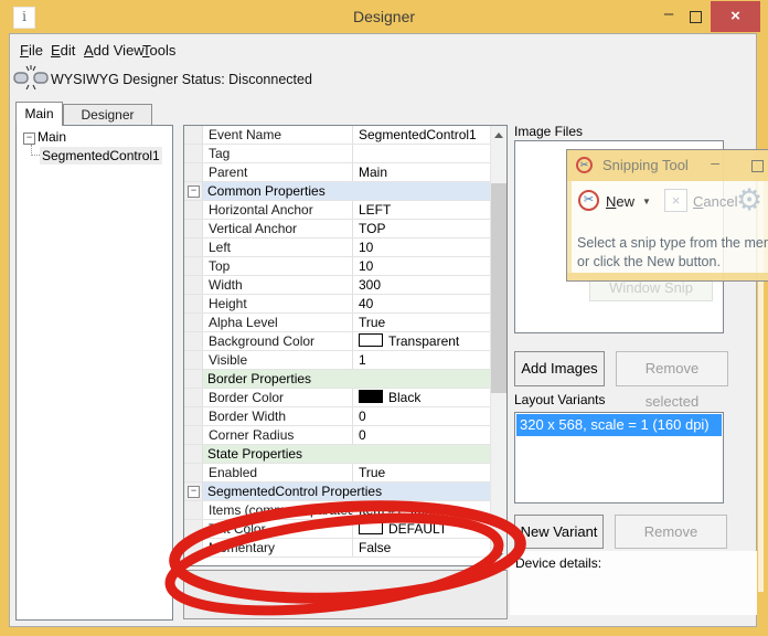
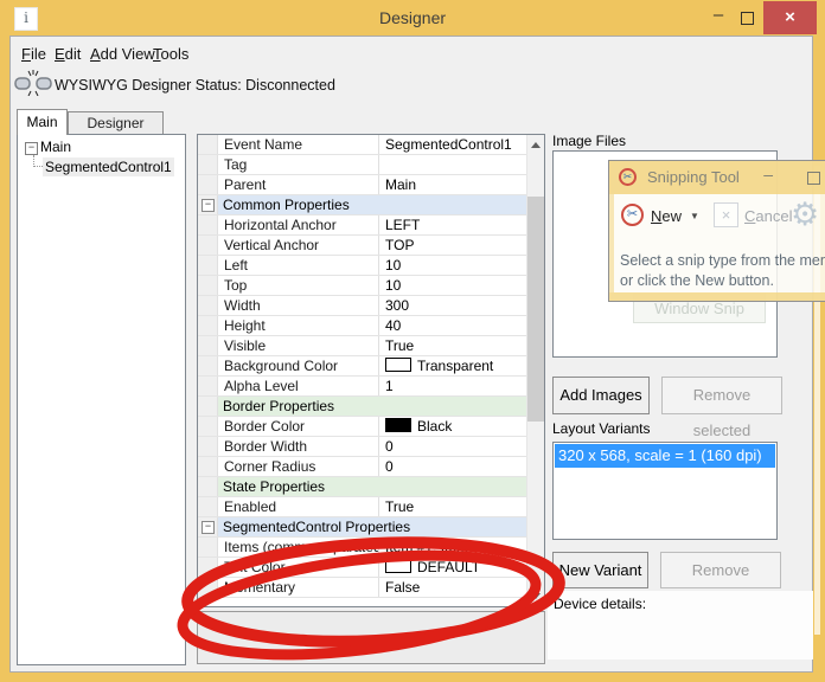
  i
  Designer
  –
  ×
  File
  Edit
  Add View
  Tools
  WYSIWYG Designer Status: Disconnected
  Main
  −
  Main
  SegmentedControl1
  Event Name
  SegmentedControl1
  Tag
  Parent
  Main
  −
  Common Properties
  Horizontal Anchor
  LEFT
  Vertical Anchor
  TOP
  Left
  10
  Top
  10
  Width
  300
  Height
  40
- Alpha Level
+ Visible
  True
  Background Color
  Transparent
- Visible
+ Alpha Level
  1
  Border Properties
  Border Color
  Black
  Border Width
  0
  Corner Radius
  0
  State Properties
  Enabled
  True
  −
  SegmentedControl Properties
  DEFAULT
  False
  Image Files
  Window Snip
  Add Images
  Remove selected
  Layout Variants
  320 x 568, scale = 1 (160 dpi)
  New Variant
  Device details:
  ✂
  Snipping Tool
  –
  ✂
  New
  ▼
  ×
  Cancel
  ⚙
  Select a snip type from the men
  or click the New button.
